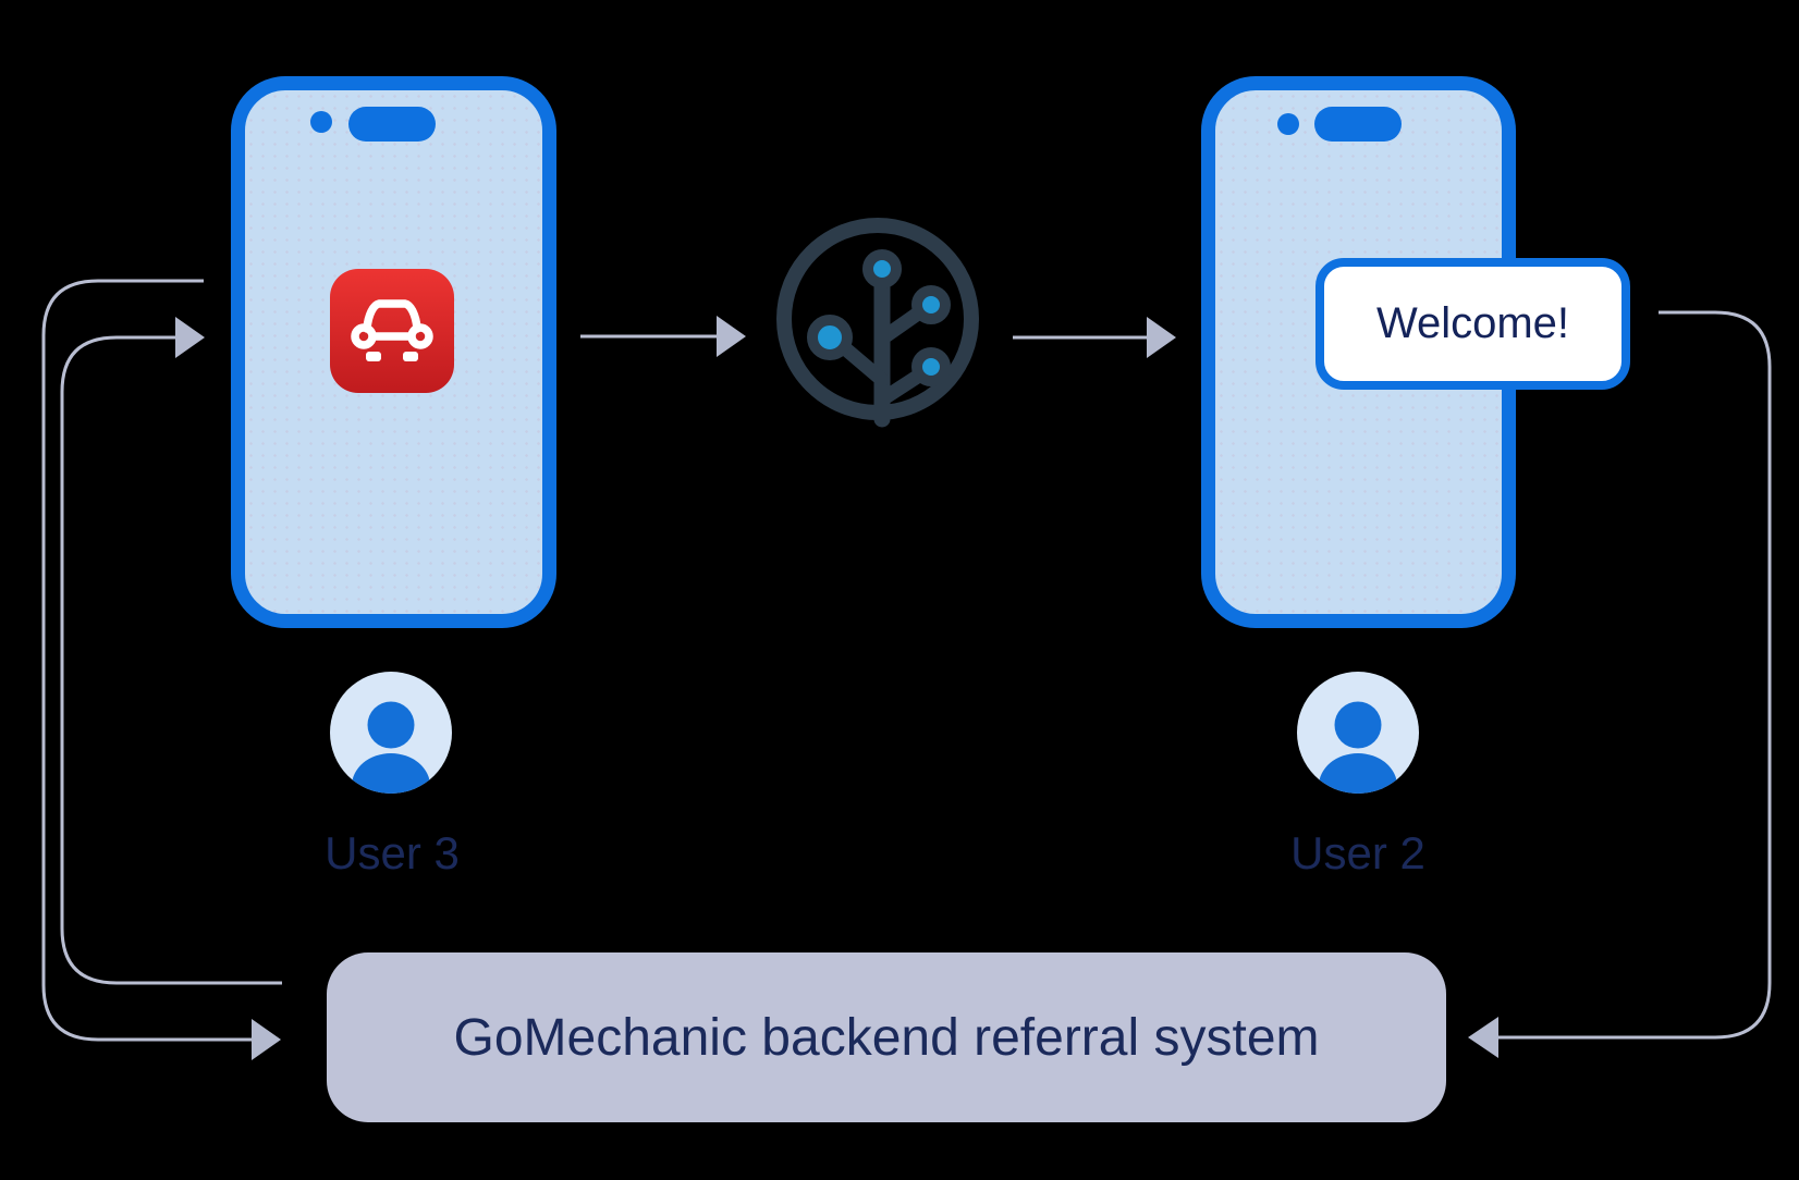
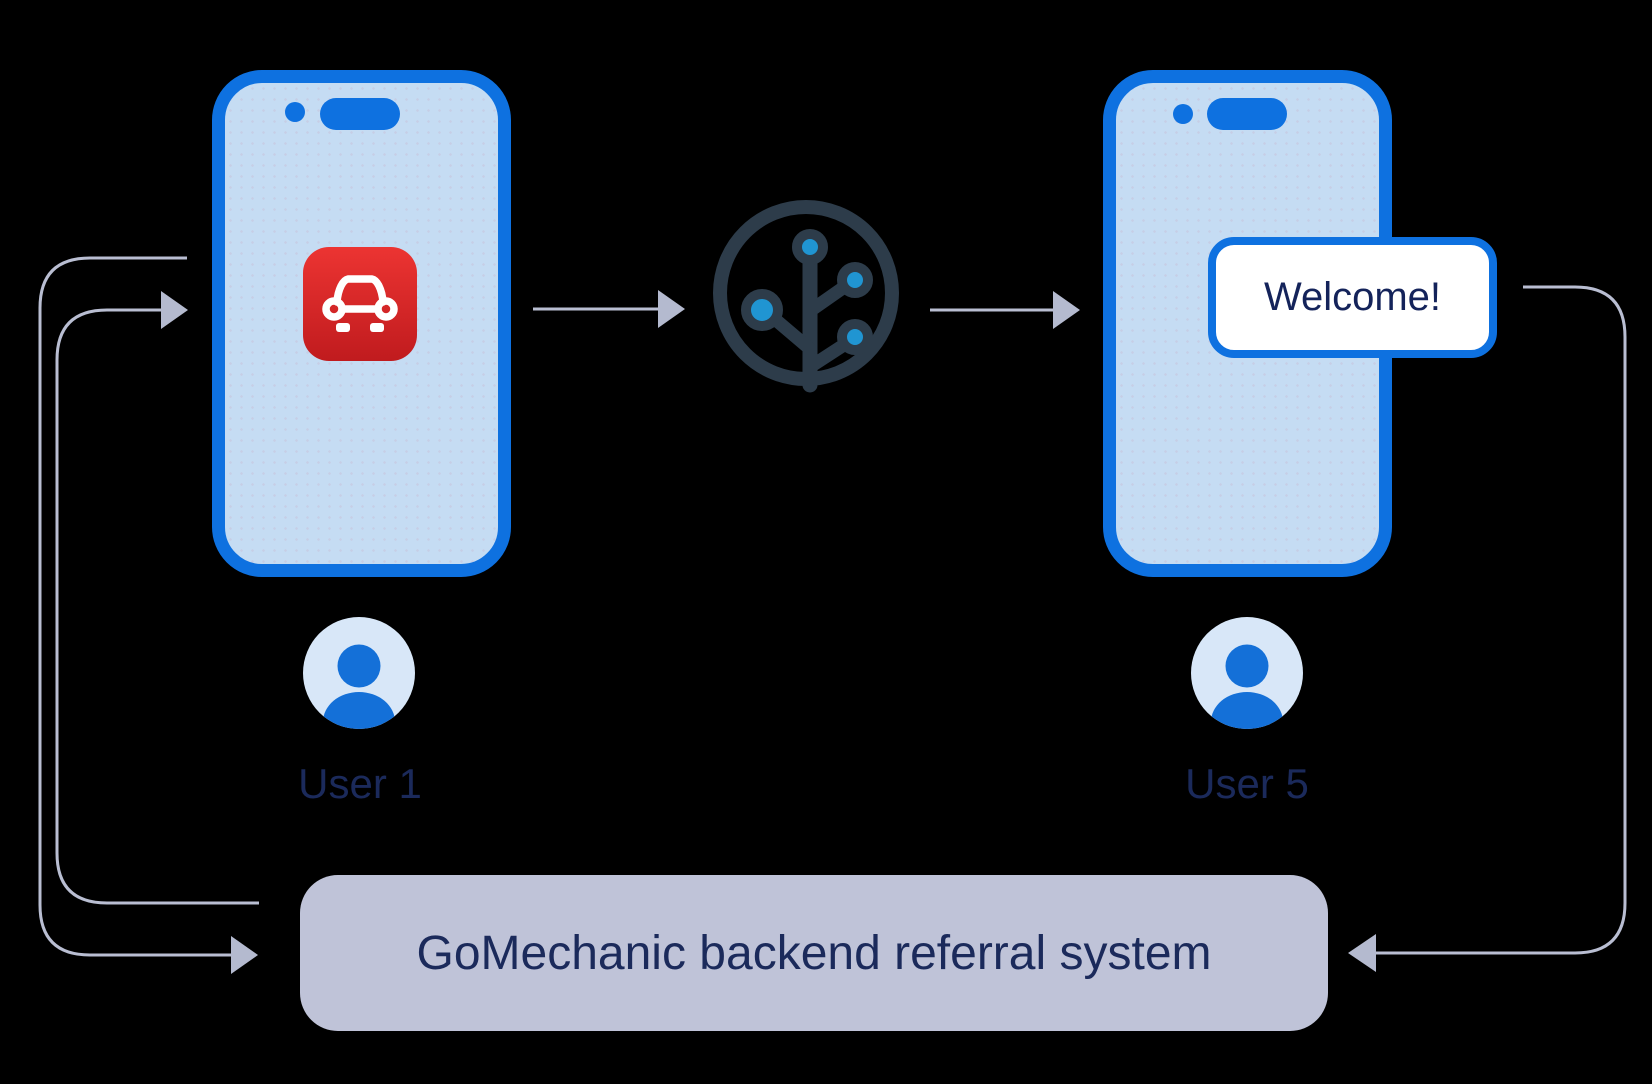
  Welcome!
- User 3
+ User 1
- User 2
+ User 5
  GoMechanic backend referral system
